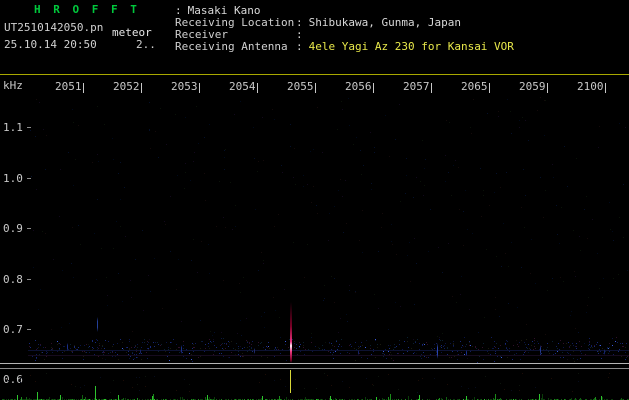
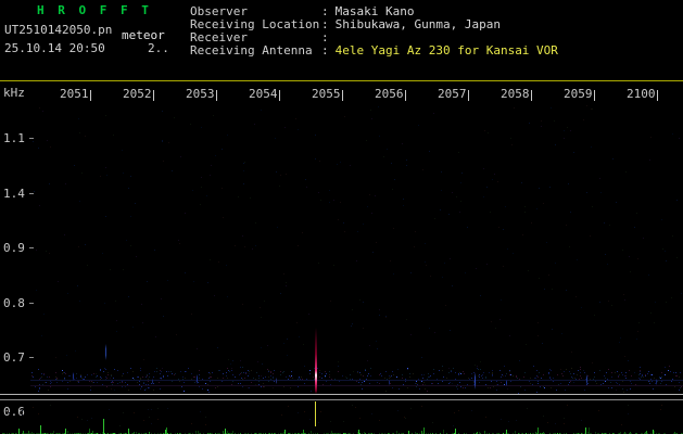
  H R O F F T
  UT2510142050.pn
  meteor
  25.10.14 20:50
  2..
+ Observer
  :
  Masaki Kano
  Receiving Location
  :
  Shibukawa, Gunma, Japan
  Receiver
  :
  Receiving Antenna
  :
  4ele Yagi Az 230 for Kansai VOR
  kHz
  2051
  2052
  2053
  2054
  2055
  2056
  2057
- 2065
+ 2058
  2059
  2100
  1.1
- 1.0
+ 1.4
  0.9
  0.8
  0.7
  0.6
